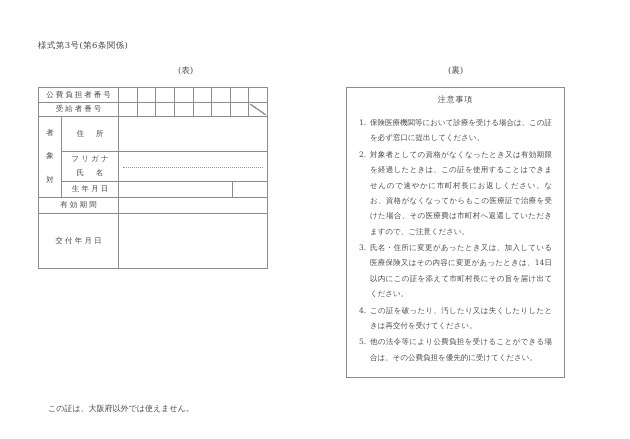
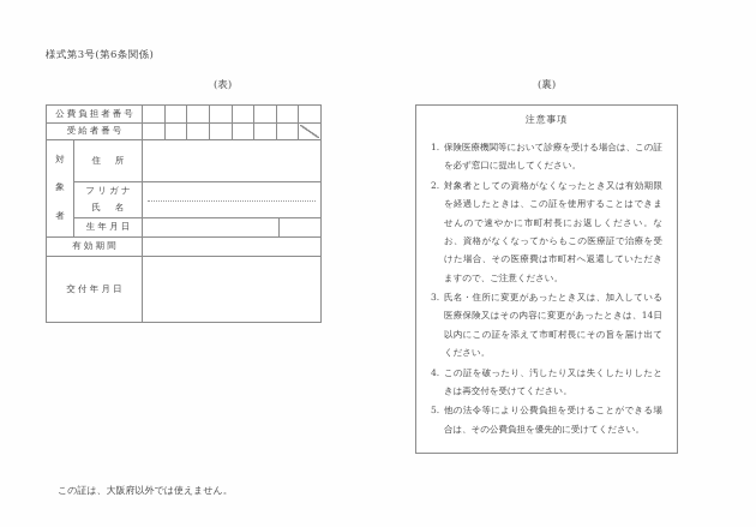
  様式第3号(第6条関係)
  (表)
  (裏)
  公費負担者番号
  受給者番号
- 者
+ 対
  象
- 対
+ 者
  住 所
  フリガナ
  氏 名
  生年月日
  有効期間
  交付年月日
  この証は、大阪府以外では使えません。
  注意事項
  1.
  保険医療機関等において診療を受ける場合は、この証を必ず窓口に提出してください。
  2.
  対象者としての資格がなくなったとき又は有効期限を経過したときは、この証を使用することはできませんので速やかに市町村長にお返しください。なお、資格がなくなってからもこの医療証で治療を受けた場合、その医療費は市町村へ返還していただきますので、ご注意ください。
  3.
  氏名・住所に変更があったとき又は、加入している医療保険又はその内容に変更があったときは、14日以内にこの証を添えて市町村長にその旨を届け出てください。
  4.
  この証を破ったり、汚したり又は失くしたりしたときは再交付を受けてください。
  5.
  他の法令等により公費負担を受けることができる場合は、その公費負担を優先的に受けてください。
